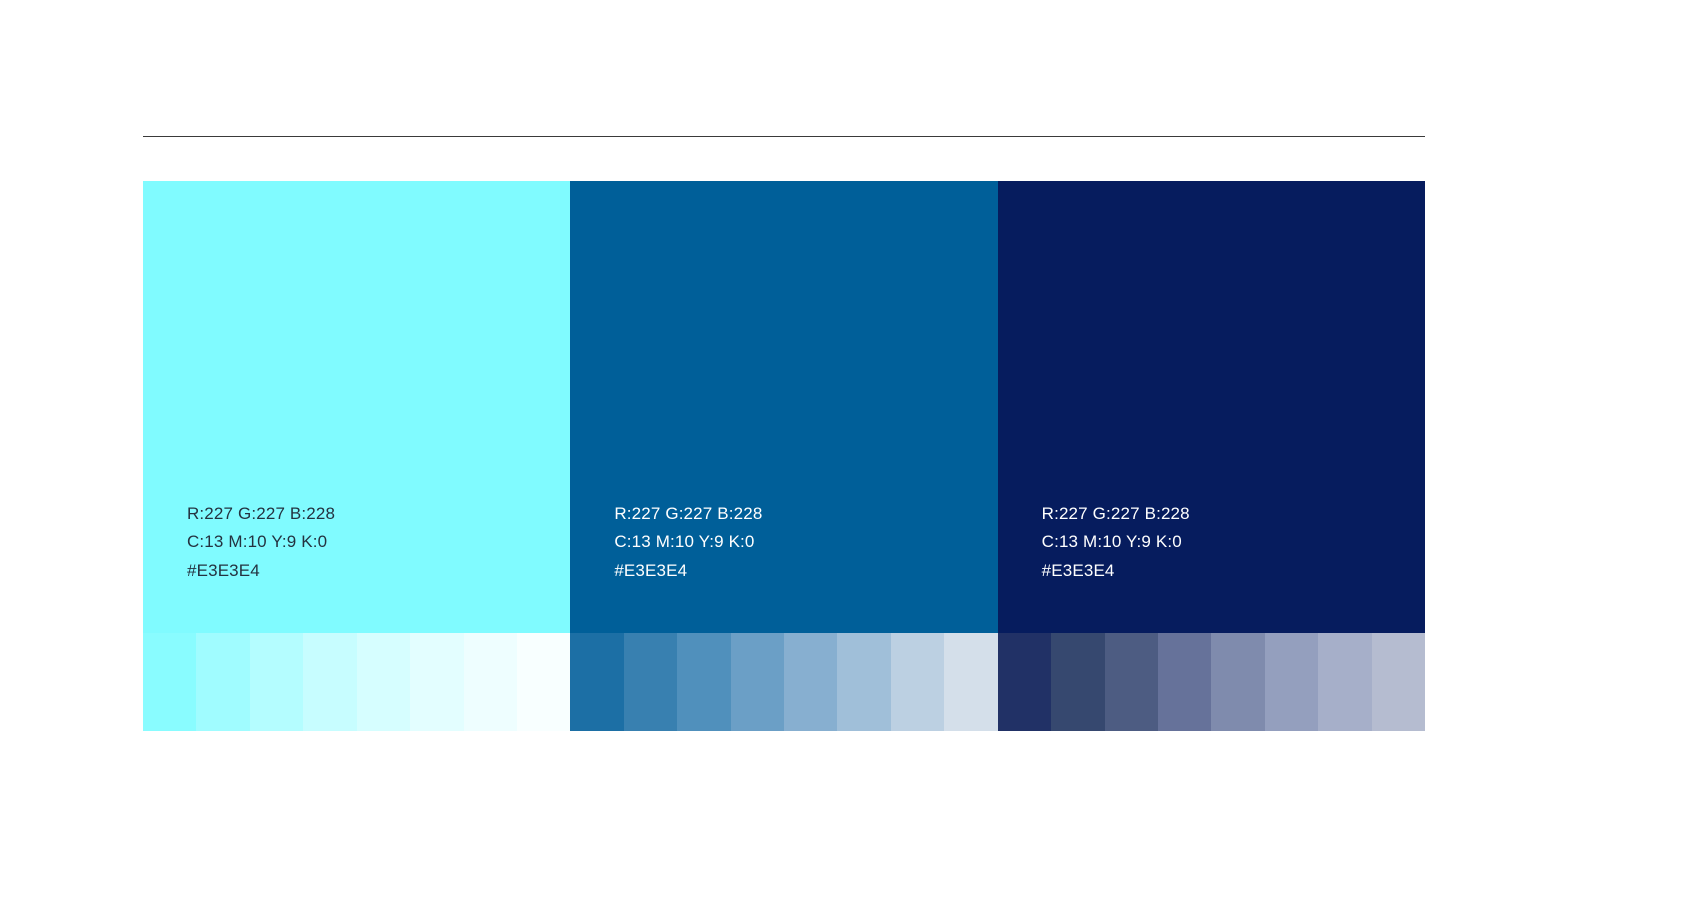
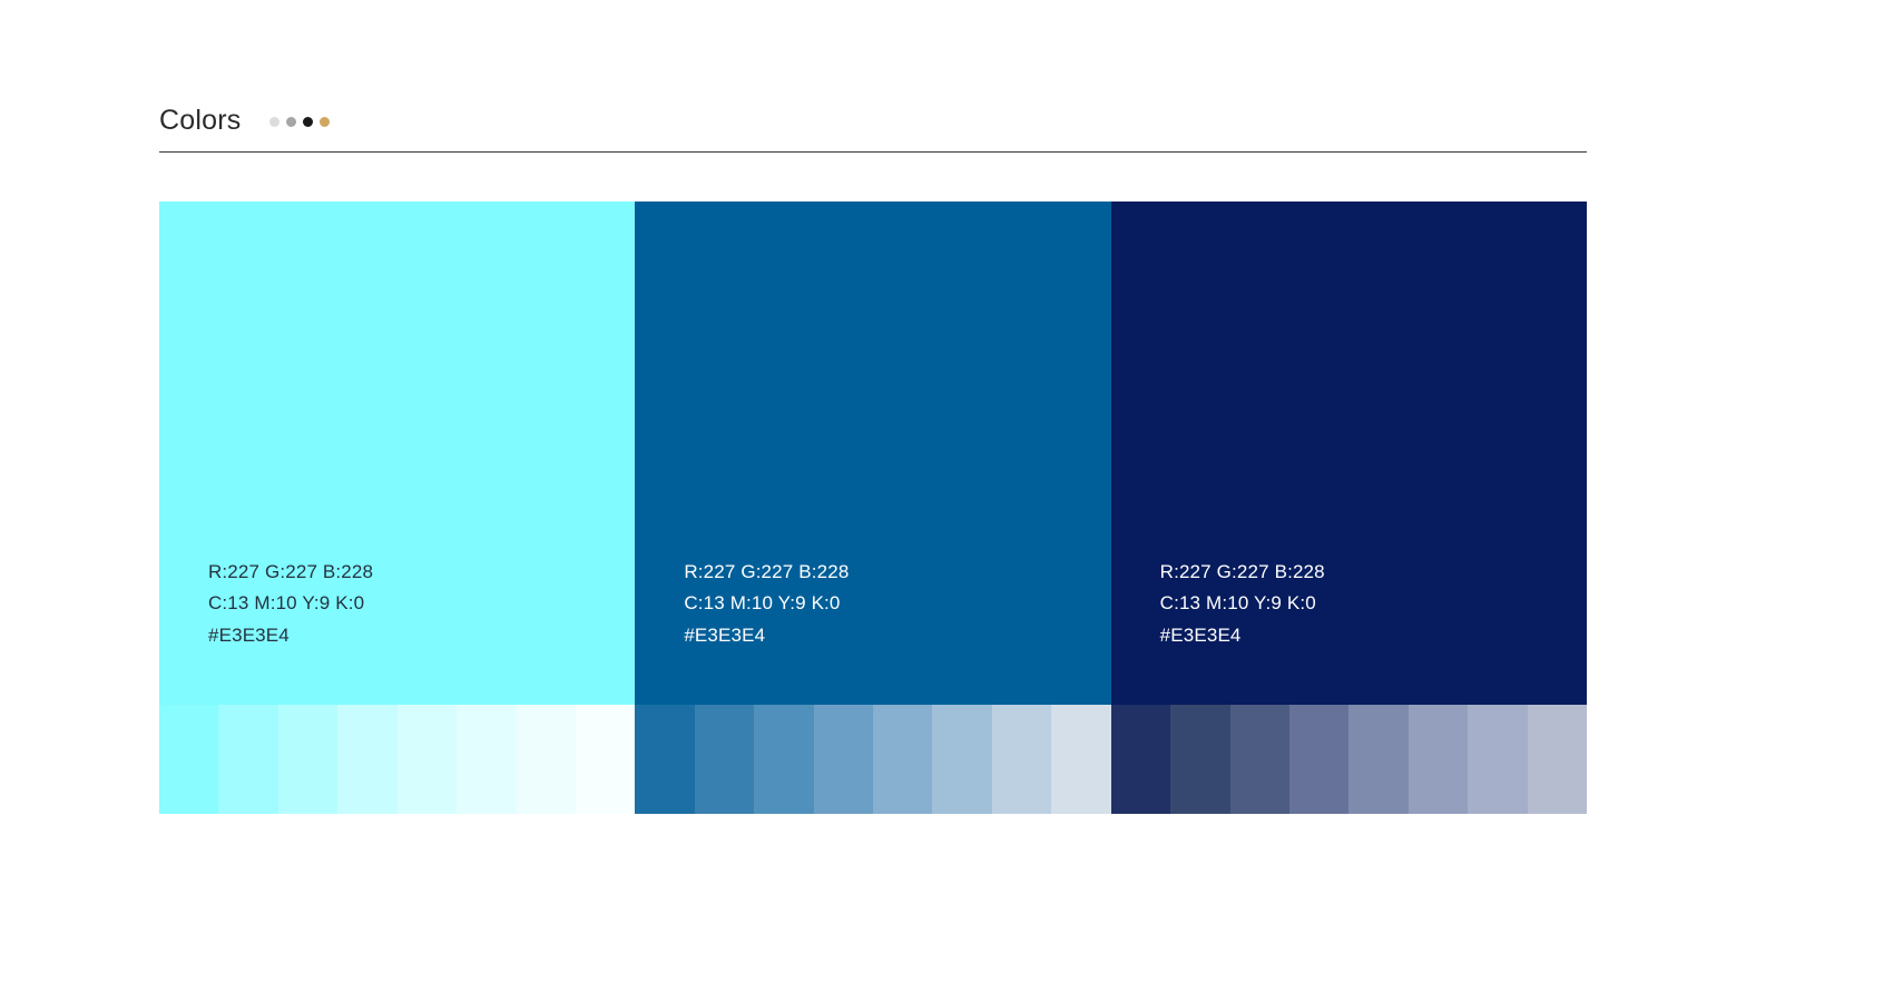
+ Colors
  R:227 G:227 B:228
  C:13 M:10 Y:9 K:0
  #E3E3E4
  R:227 G:227 B:228
  C:13 M:10 Y:9 K:0
  #E3E3E4
  R:227 G:227 B:228
  C:13 M:10 Y:9 K:0
  #E3E3E4
